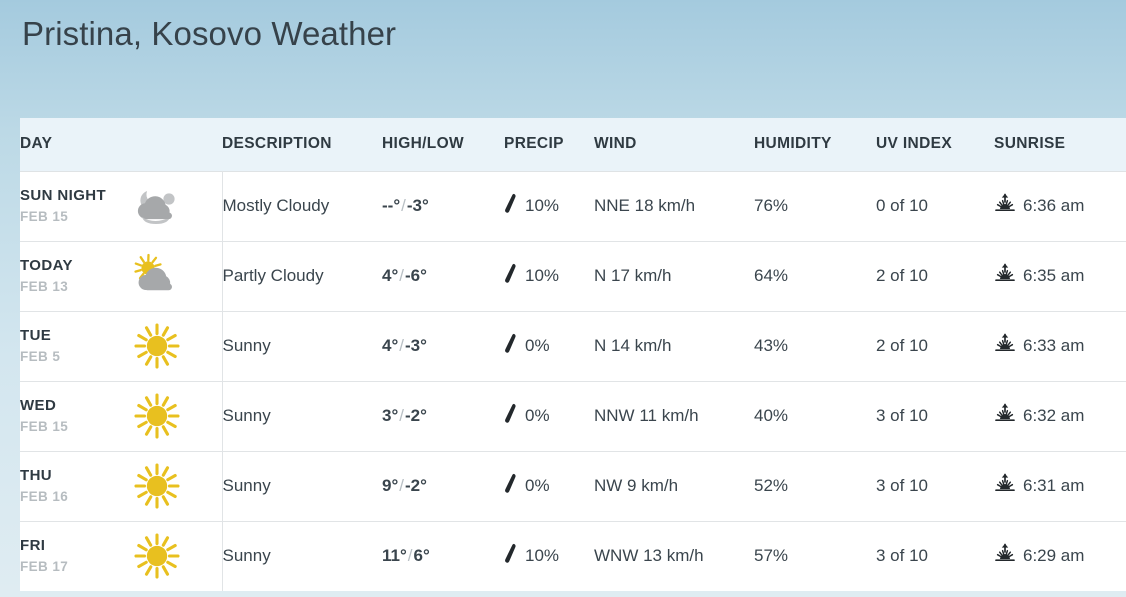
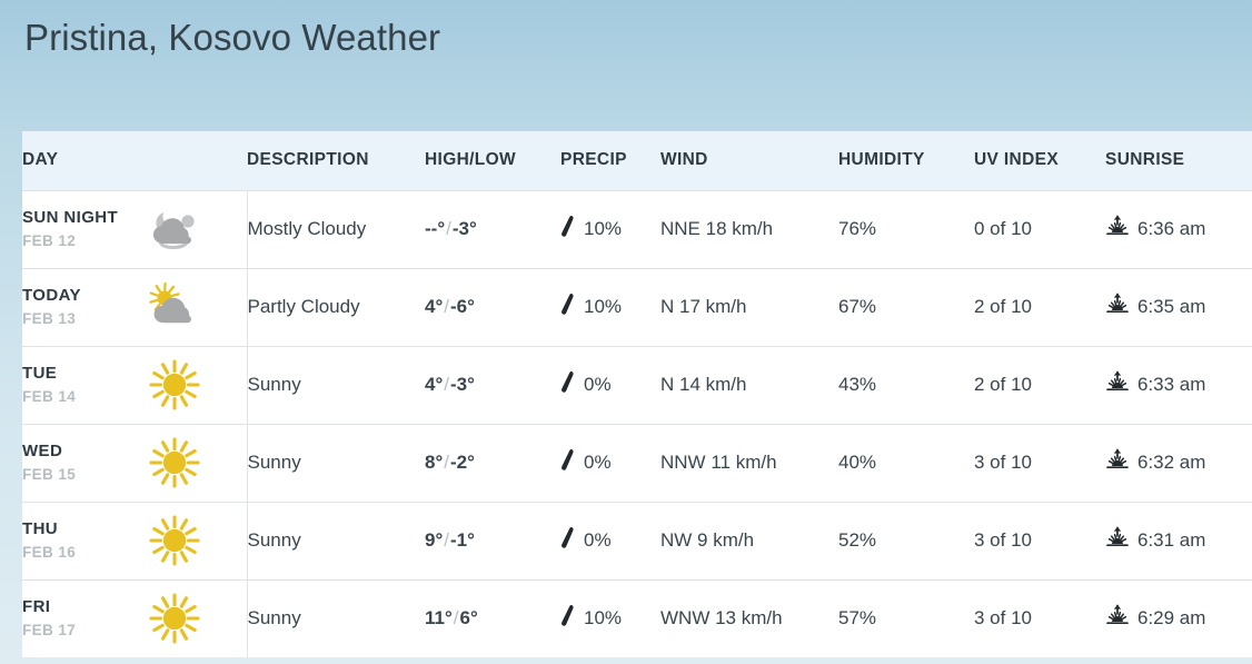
  Pristina, Kosovo Weather
  DAY	DESCRIPTION	HIGH/LOW	PRECIP	WIND	HUMIDITY	UV INDEX	SUNRISE
- SUN NIGHT FEB 15	Mostly Cloudy	--°/-3°	10%	NNE 18 km/h	76%	0 of 10	6:36 am
+ SUN NIGHT FEB 12	Mostly Cloudy	--°/-3°	10%	NNE 18 km/h	76%	0 of 10	6:36 am
- TODAY FEB 13	Partly Cloudy	4°/-6°	10%	N 17 km/h	64%	2 of 10	6:35 am
+ TODAY FEB 13	Partly Cloudy	4°/-6°	10%	N 17 km/h	67%	2 of 10	6:35 am
- TUE FEB 5	Sunny	4°/-3°	0%	N 14 km/h	43%	2 of 10	6:33 am
+ TUE FEB 14	Sunny	4°/-3°	0%	N 14 km/h	43%	2 of 10	6:33 am
- WED FEB 15	Sunny	3°/-2°	0%	NNW 11 km/h	40%	3 of 10	6:32 am
+ WED FEB 15	Sunny	8°/-2°	0%	NNW 11 km/h	40%	3 of 10	6:32 am
- THU FEB 16	Sunny	9°/-2°	0%	NW 9 km/h	52%	3 of 10	6:31 am
+ THU FEB 16	Sunny	9°/-1°	0%	NW 9 km/h	52%	3 of 10	6:31 am
  FRI FEB 17	Sunny	11°/6°	10%	WNW 13 km/h	57%	3 of 10	6:29 am
